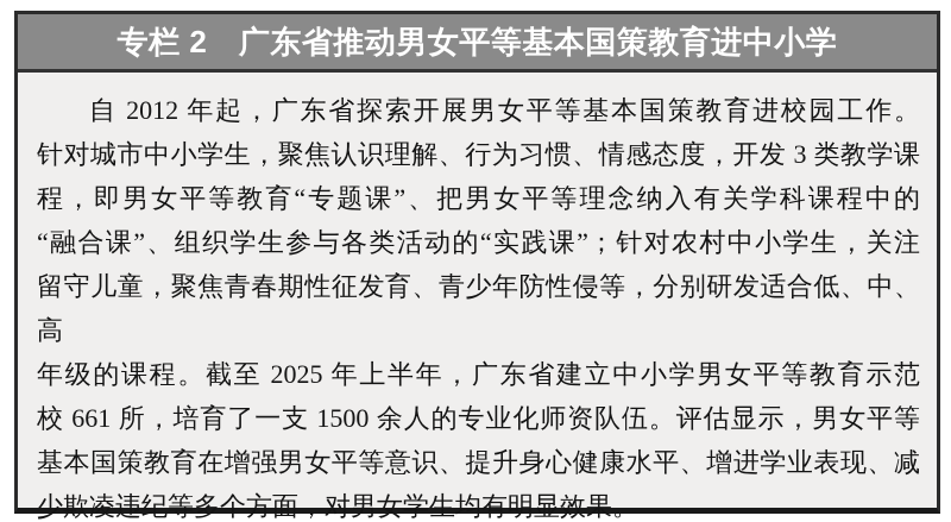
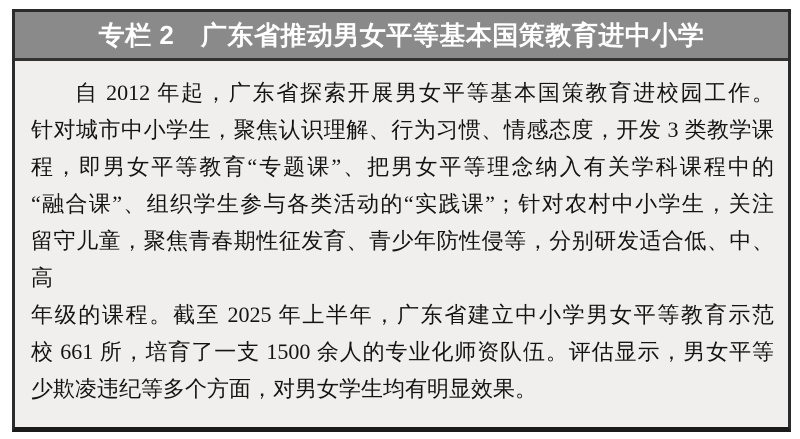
  专栏 2 广东省推动男女平等基本国策教育进中小学
  自 2012 年起，广东省探索开展男女平等基本国策教育进校园工作。
  针对城市中小学生，聚焦认识理解、行为习惯、情感态度，开发 3 类教学课
  程，即男女平等教育“专题课”、把男女平等理念纳入有关学科课程中的
  “融合课”、组织学生参与各类活动的“实践课”；针对农村中小学生，关注
  留守儿童，聚焦青春期性征发育、青少年防性侵等，分别研发适合低、中、高
  年级的课程。截至 2025 年上半年，广东省建立中小学男女平等教育示范
  校 661 所，培育了一支 1500 余人的专业化师资队伍。评估显示，男女平等
- 基本国策教育在增强男女平等意识、提升身心健康水平、增进学业表现、减
  少欺凌违纪等多个方面，对男女学生均有明显效果。
